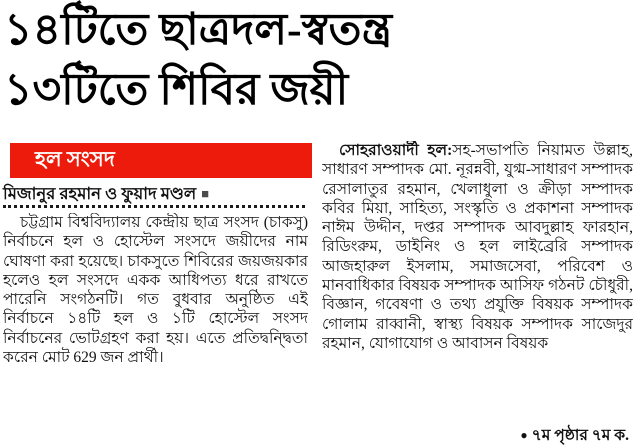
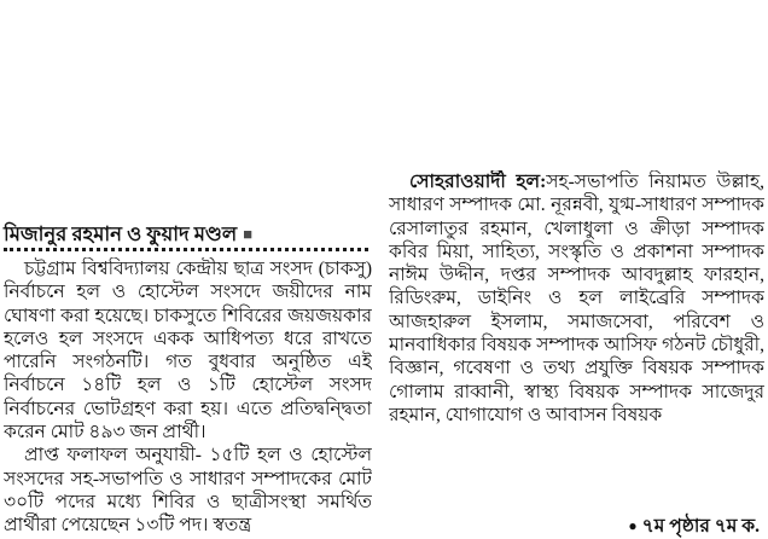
- ১৪টিতে ছাত্রদল-স্বতন্ত্র
- ১৩টিতে শিবির জয়ী
- হল সংসদ
  মিজানুর রহমান ও ফুয়াদ মণ্ডল ■
- চট্টগ্রাম বিশ্ববিদ্যালয় কেন্দ্রীয় ছাত্র সংসদ (চাকসু) নির্বাচনে হল ও হোস্টেল সংসদে জয়ীদের নাম ঘোষণা করা হয়েছে। চাকসুতে শিবিরের জয়জয়কার হলেও হল সংসদে একক আধিপত্য ধরে রাখতে পারেনি সংগঠনটি। গত বুধবার অনুষ্ঠিত এই নির্বাচনে ১৪টি হল ও ১টি হোস্টেল সংসদ নির্বাচনের ভোটগ্রহণ করা হয়। এতে প্রতিদ্বন্দ্বিতা করেন মোট 629 জন প্রার্থী।
+ চট্টগ্রাম বিশ্ববিদ্যালয় কেন্দ্রীয় ছাত্র সংসদ (চাকসু) নির্বাচনে হল ও হোস্টেল সংসদে জয়ীদের নাম ঘোষণা করা হয়েছে। চাকসুতে শিবিরের জয়জয়কার হলেও হল সংসদে একক আধিপত্য ধরে রাখতে পারেনি সংগঠনটি। গত বুধবার অনুষ্ঠিত এই নির্বাচনে ১৪টি হল ও ১টি হোস্টেল সংসদ নির্বাচনের ভোটগ্রহণ করা হয়। এতে প্রতিদ্বন্দ্বিতা করেন মোট ৪৯৩ জন প্রার্থী।
+ প্রাপ্ত ফলাফল অনুযায়ী- ১৫টি হল ও হোস্টেল সংসদের সহ-সভাপতি ও সাধারণ সম্পাদকের মোট ৩০টি পদের মধ্যে শিবির ও ছাত্রীসংস্থা সমর্থিত প্রার্থীরা পেয়েছেন ১৩টি পদ। স্বতন্ত্র
  সোহরাওয়ার্দী হল:সহ-সভাপতি নিয়ামত উল্লাহ, সাধারণ সম্পাদক মো. নূরন্নবী, যুগ্ম-সাধারণ সম্পাদক রেসালাতুর রহমান, খেলাধুলা ও ক্রীড়া সম্পাদক কবির মিয়া, সাহিত্য, সংস্কৃতি ও প্রকাশনা সম্পাদক নাঈম উদ্দীন, দপ্তর সম্পাদক আবদুল্লাহ ফারহান, রিডিংরুম, ডাইনিং ও হল লাইব্রেরি সম্পাদক আজহারুল ইসলাম, সমাজসেবা, পরিবেশ ও মানবাধিকার বিষয়ক সম্পাদক আসিফ গঠনট চৌধুরী, বিজ্ঞান, গবেষণা ও তথ্য প্রযুক্তি বিষয়ক সম্পাদক গোলাম রাব্বানী, স্বাস্থ্য বিষয়ক সম্পাদক সাজেদুর রহমান, যোগাযোগ ও আবাসন বিষয়ক
  ● ৭ম পৃষ্ঠার ৭ম ক.
